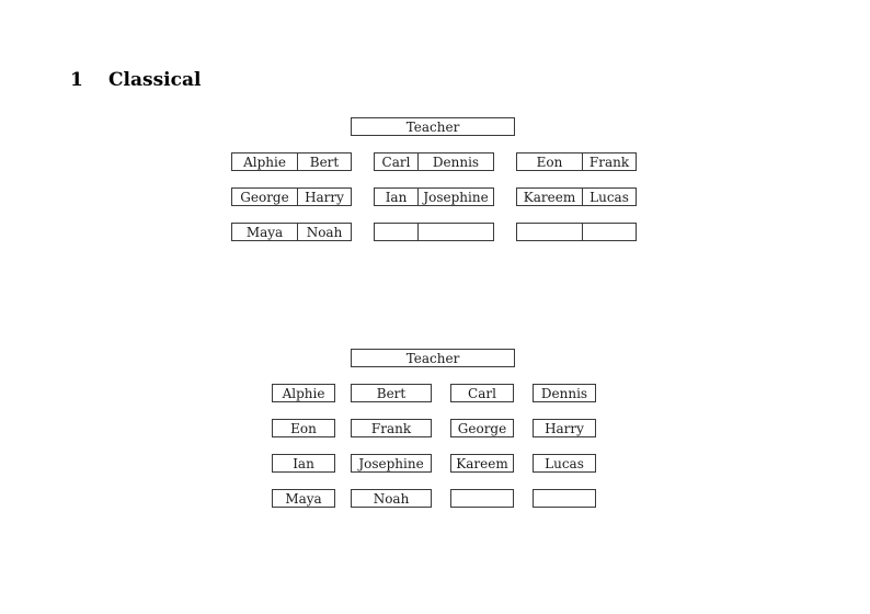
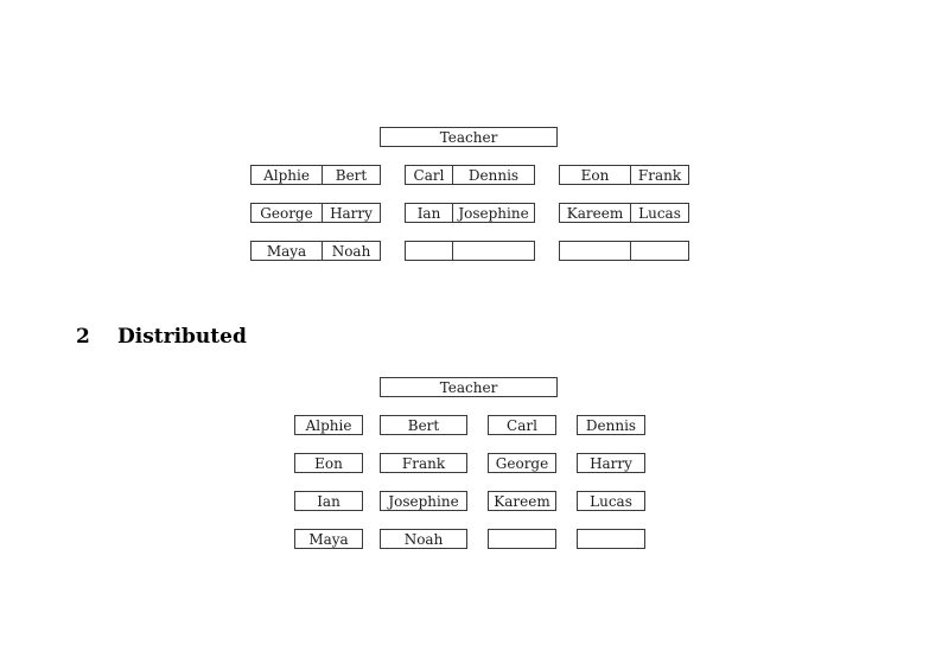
- 1 Classical
  Teacher
  Alphie
  Bert
  Carl
  Dennis
  Eon
  Frank
  George
  Harry
  Ian
  Josephine
  Kareem
  Lucas
  Maya
  Noah
+ 2 Distributed
  Teacher
  Alphie
  Bert
  Carl
  Dennis
  Eon
  Frank
  George
  Harry
  Ian
  Josephine
  Kareem
  Lucas
  Maya
  Noah
